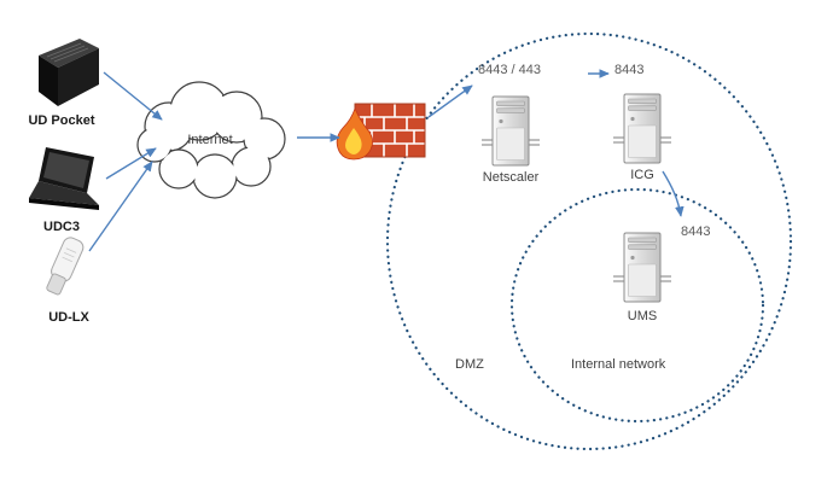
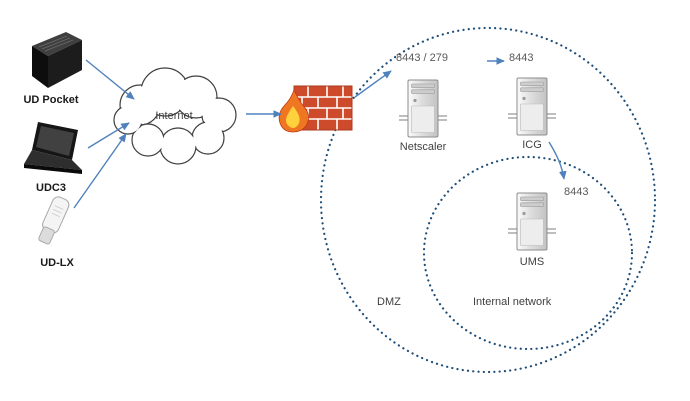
  UD Pocket
  Internet
  UDC3
  UD-LX
- 8443 / 443
+ 8443 / 279
  8443
  Netscaler
  ICG
  8443
  UMS
  DMZ
  Internal network
